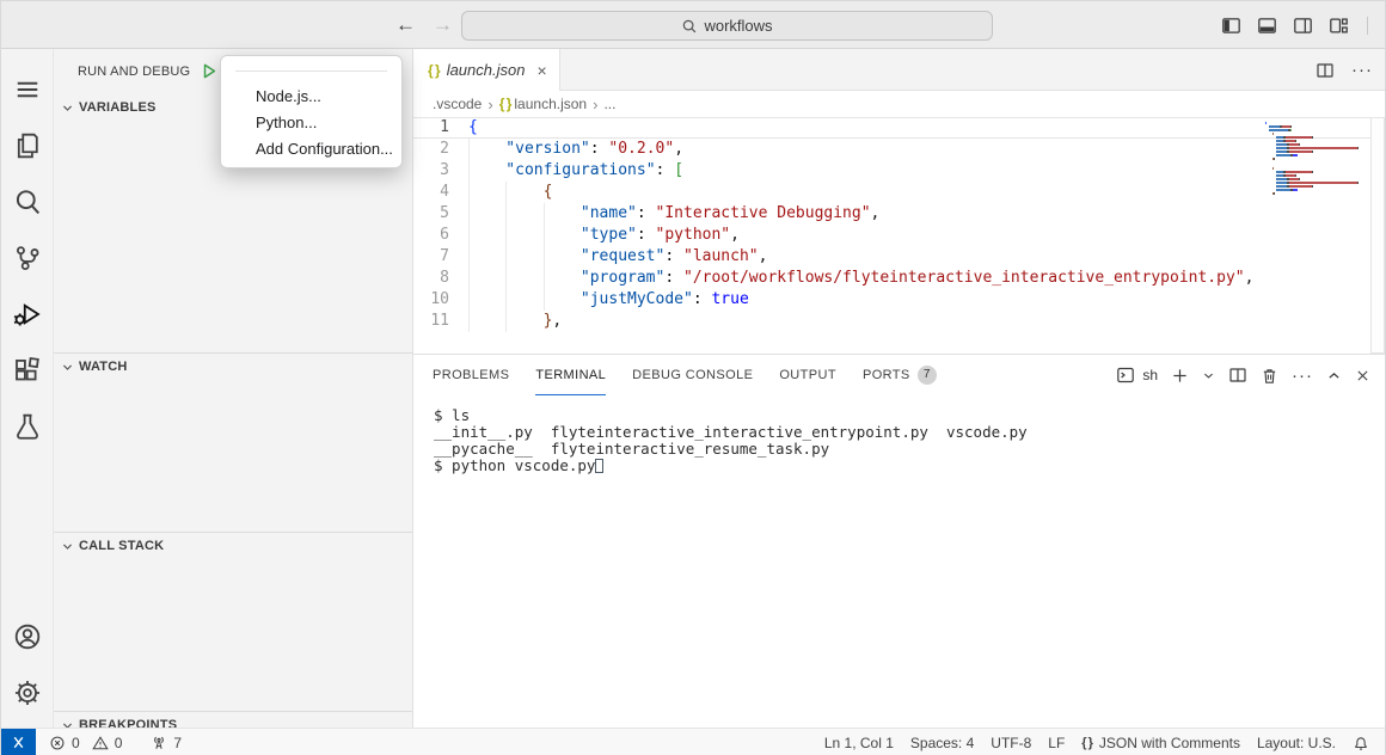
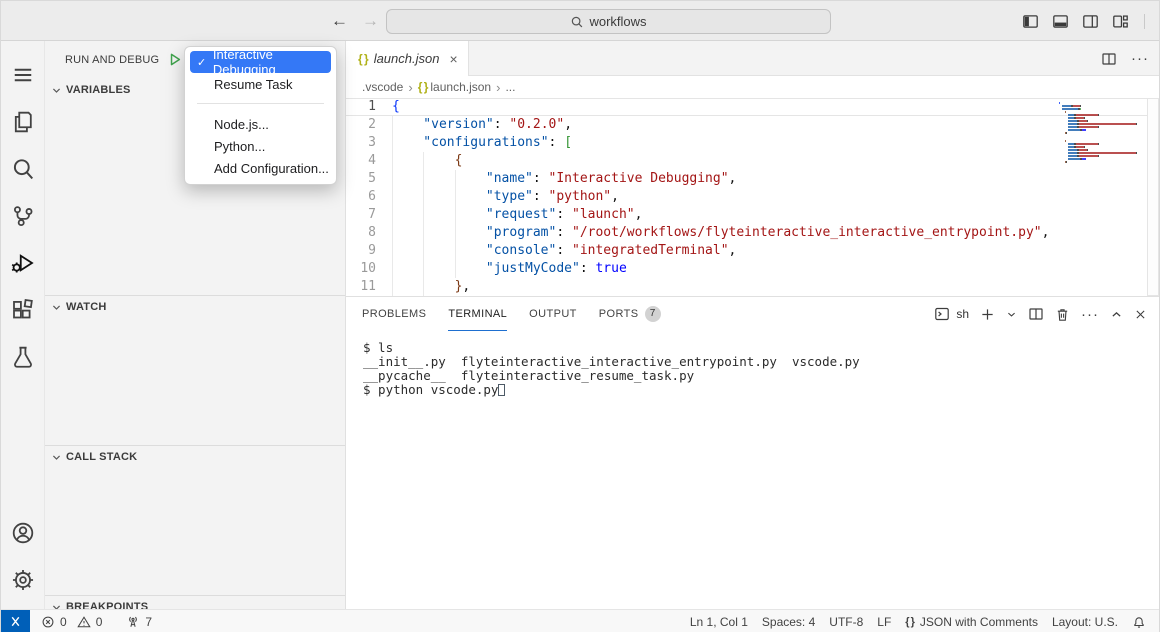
  ←
  →
  workflows
  RUN AND DEBUG
  VARIABLES
  WATCH
  CALL STACK
  BREAKPOINTS
  { }
  launch.json
  ×
  ···
  .vscode
  ›
  { } launch.json
  ›
  ...
  1
  {
  2
  "version": "0.2.0",
  3
  "configurations": [
  4
  {
  5
  "name": "Interactive Debugging",
  6
  "type": "python",
  7
  "request": "launch",
  8
  "program": "/root/workflows/flyteinteractive_interactive_entrypoint.py",
+ 9
+ "console": "integratedTerminal",
  10
  "justMyCode": true
  11
  },
  PROBLEMS
  TERMINAL
- DEBUG CONSOLE
  OUTPUT
  PORTS
  7
  sh
  ···
  $ ls
  __init__.py flyteinteractive_interactive_entrypoint.py vscode.py
  __pycache__ flyteinteractive_resume_task.py
  $ python vscode.py
  0
  0
  7
  Ln 1, Col 1
  Spaces: 4
  UTF-8
  LF
  { }
  JSON with Comments
  Layout: U.S.
+ ✓
+ Interactive Debugging
+ Resume Task
  Node.js...
  Python...
  Add Configuration...
